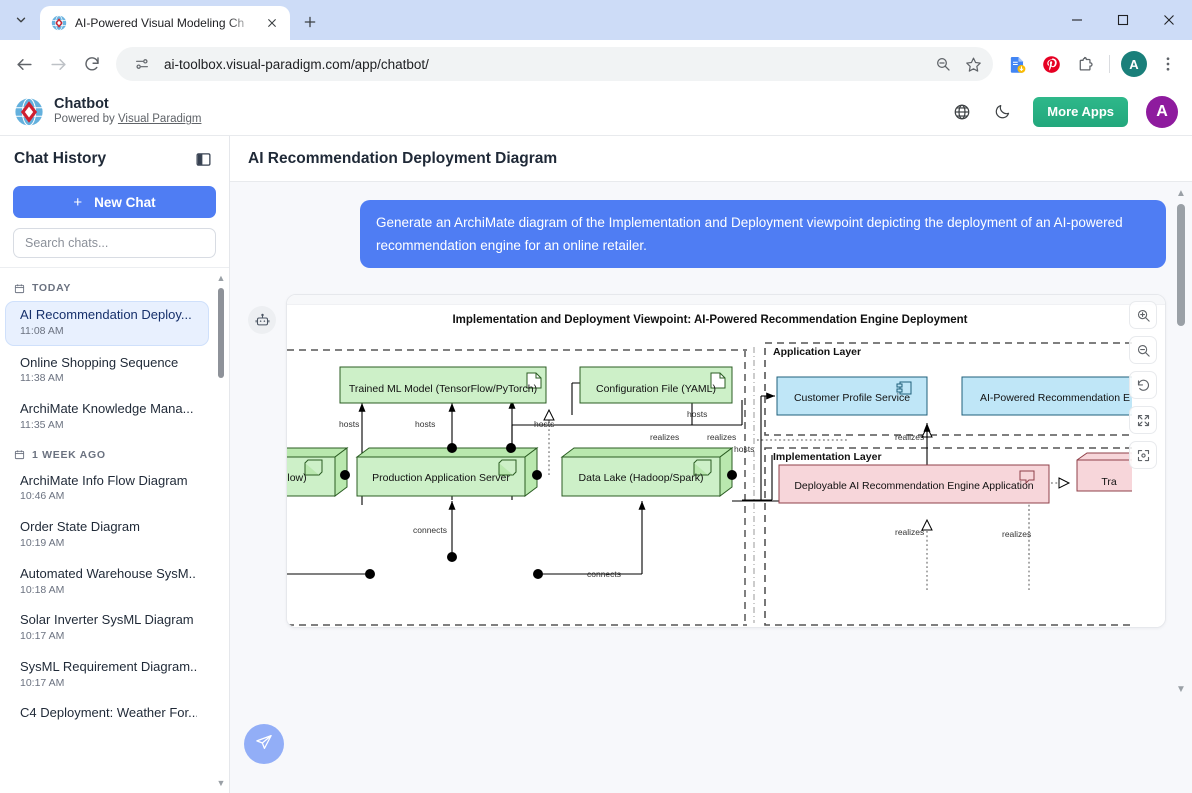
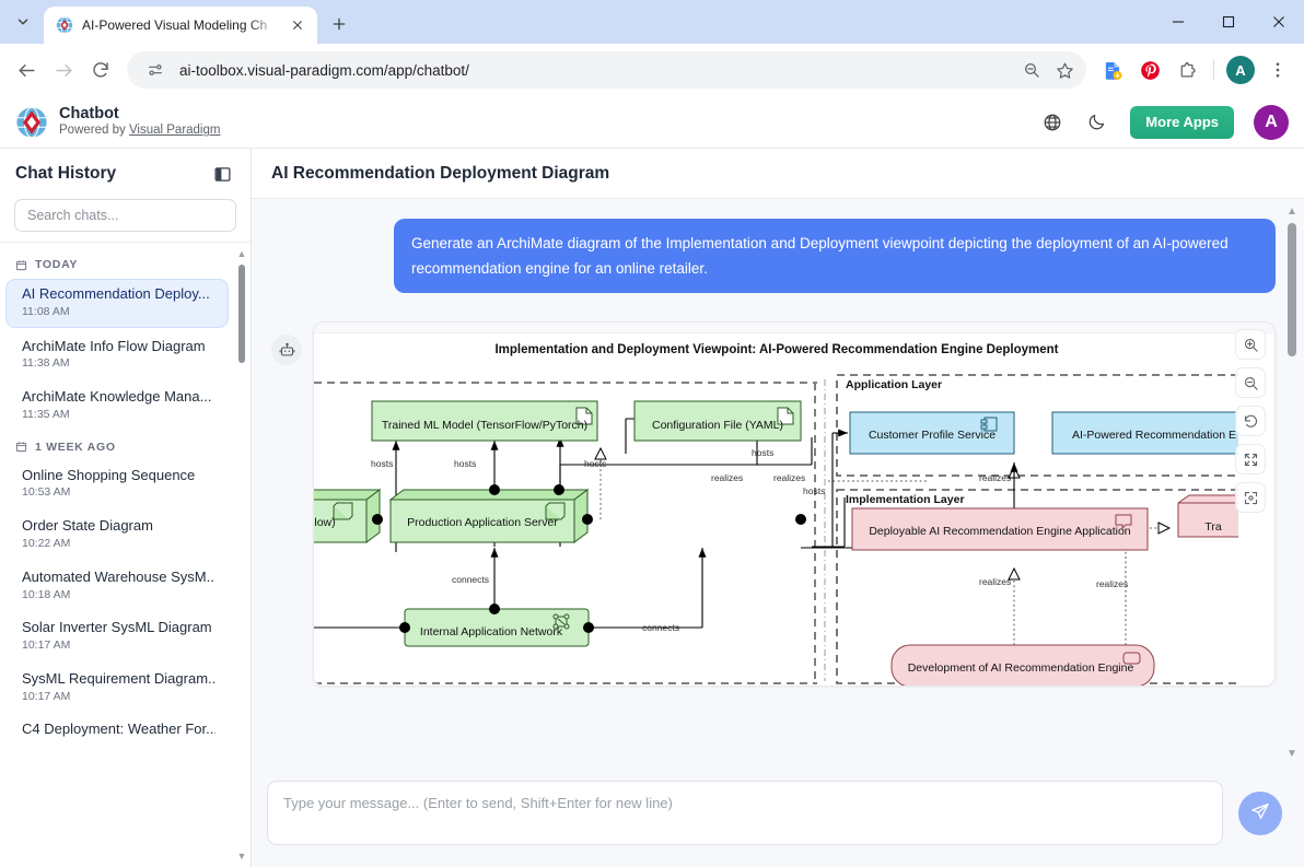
  AI-Powered Visual Modeling Ch
  ai-toolbox.visual-paradigm.com/app/chatbot/
  A
  Chatbot
  Powered by Visual Paradigm
  More Apps
  A
  Chat History
- +
- New Chat
  Search chats...
  TODAY
  AI Recommendation Deploy...
  11:08 AM
- Online Shopping Sequence
+ ArchiMate Info Flow Diagram
  11:38 AM
  ArchiMate Knowledge Mana...
  11:35 AM
  1 WEEK AGO
- ArchiMate Info Flow Diagram
+ Online Shopping Sequence
- 10:46 AM
+ 10:53 AM
  Order State Diagram
- 10:19 AM
+ 10:22 AM
  Automated Warehouse SysM..
  10:18 AM
  Solar Inverter SysML Diagram
  10:17 AM
  SysML Requirement Diagram..
  10:17 AM
  C4 Deployment: Weather For..
  ▲
  ▼
  AI Recommendation Deployment Diagram
  Generate an ArchiMate diagram of the Implementation and Deployment viewpoint depicting the deployment of an AI-powered recommendation engine for an online retailer.
  Implementation and Deployment Viewpoint: AI-Powered Recommendation Engine Deployment
  Application Layer
  Implementation Layer
  low)
  Production Application Server
- Data Lake (Hadoop/Spark)
  Trained ML Model (TensorFlow/PyTorch)
  Configuration File (YAML)
+ Internal Application Network
  hosts
  hosts
  hosts
  hosts
  hosts
  connects
  connects
  realizes
  realizes
  realizes
  realizes
  realizes
  Customer Profile Service
  AI-Powered Recommendation E
  Deployable AI Recommendation Engine Application
  Tra
+ Development of AI Recommendation Engine
  ▲
  ▼
+ Type your message... (Enter to send, Shift+Enter for new line)
